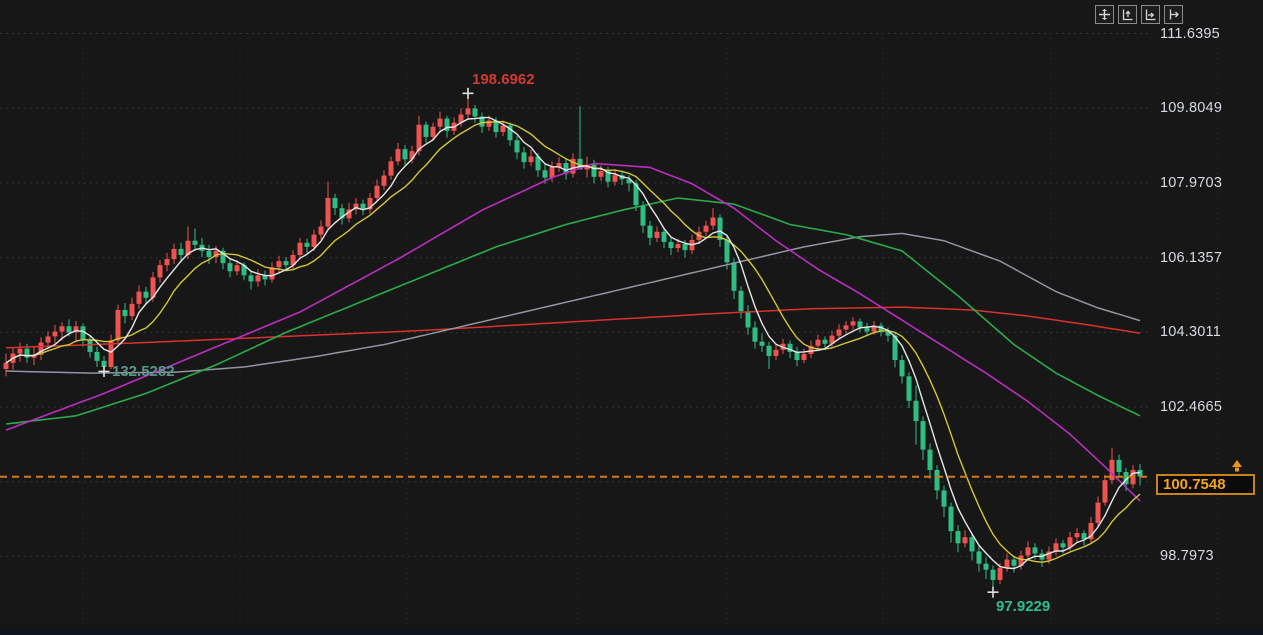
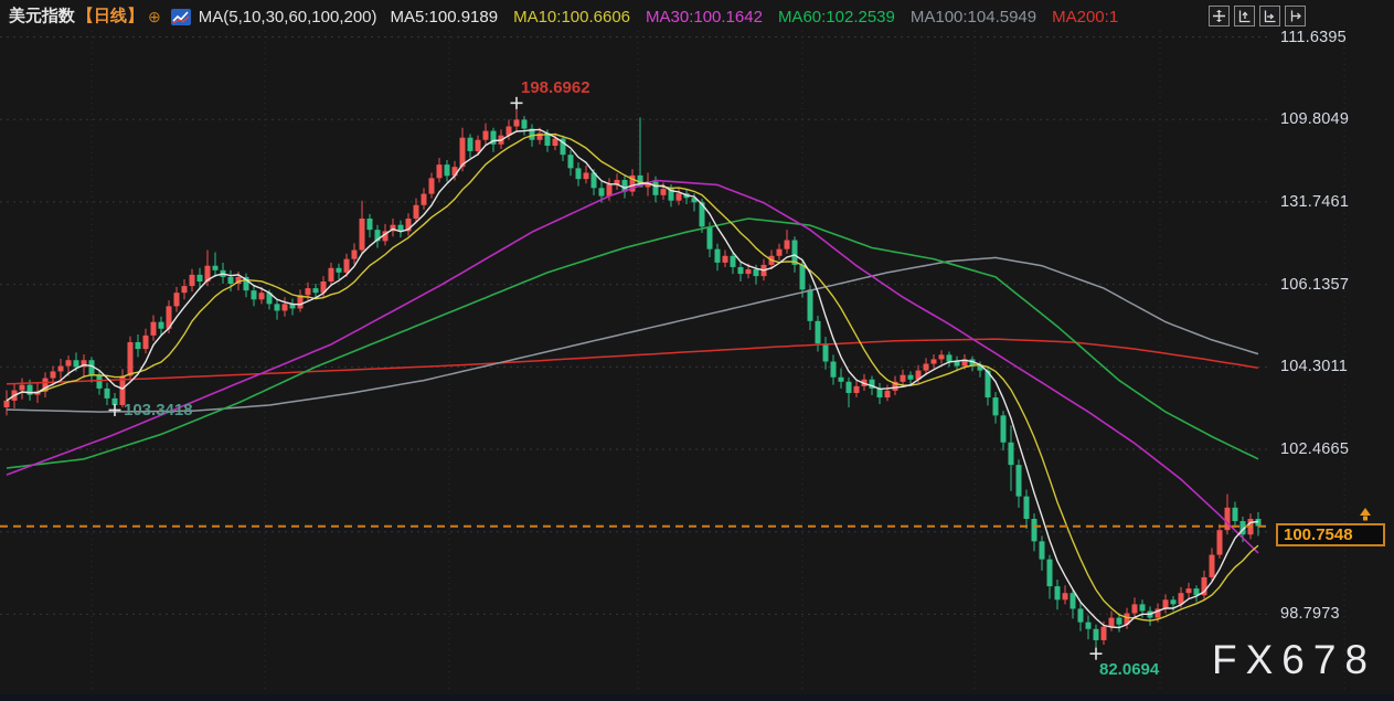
+ 美元指数
+ 【日线】
+ ⊕
+ MA(5,10,30,60,100,200)
+ MA5:100.9189
+ MA10:100.6606
+ MA30:100.1642
+ MA60:102.2539
+ MA100:104.5949
+ MA200:1
  111.6395
  109.8049
- 107.9703
+ 131.7461
  106.1357
  104.3011
  102.4665
  98.7973
  198.6962
- 132.5282
+ 103.3418
- 97.9229
+ 82.0694
+ FX678
  100.7548
